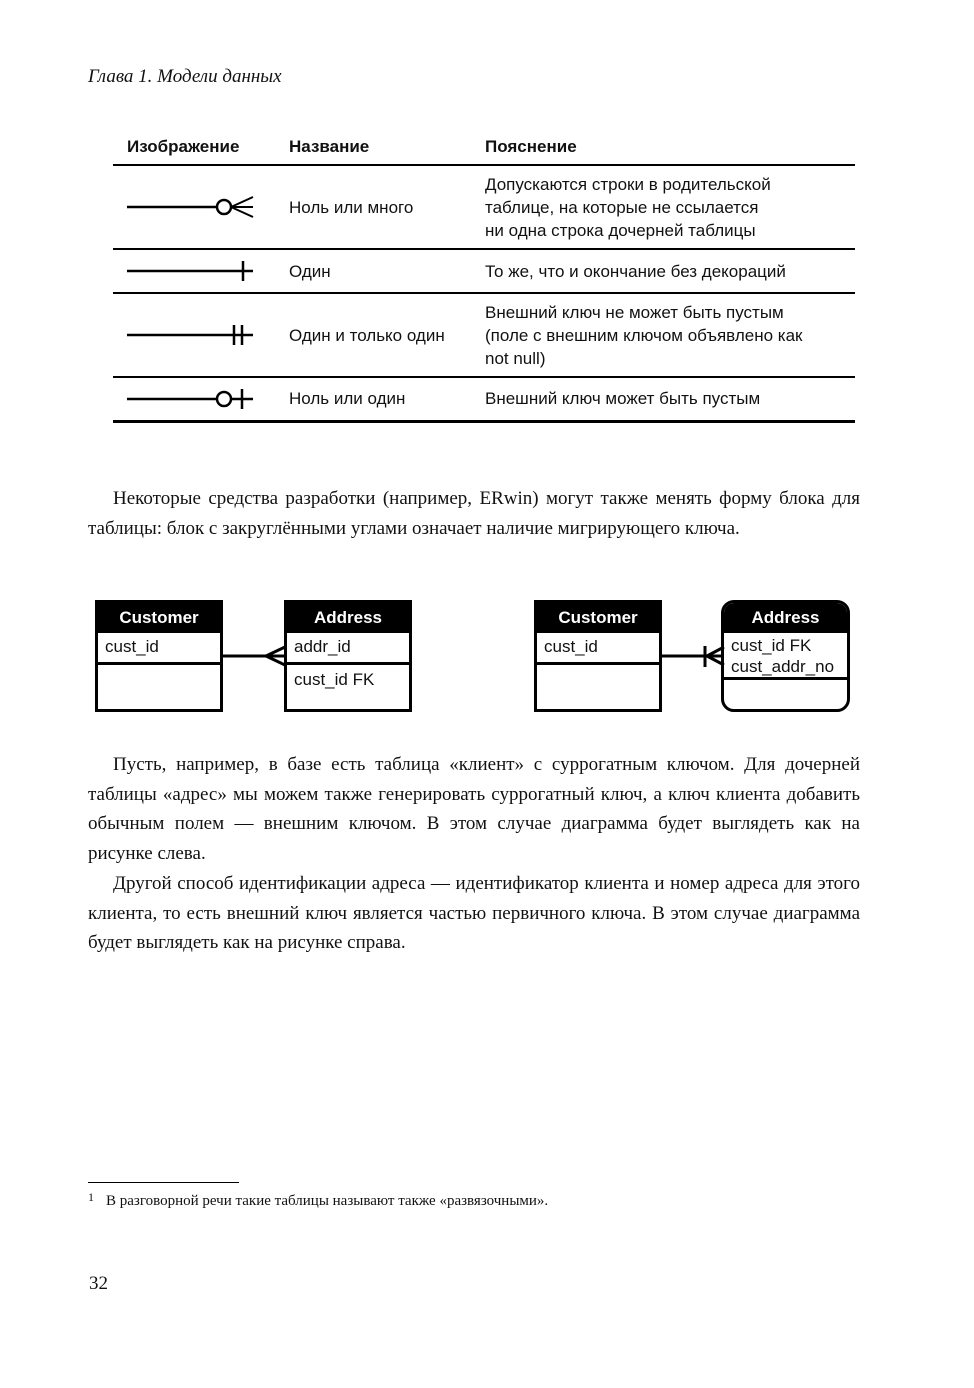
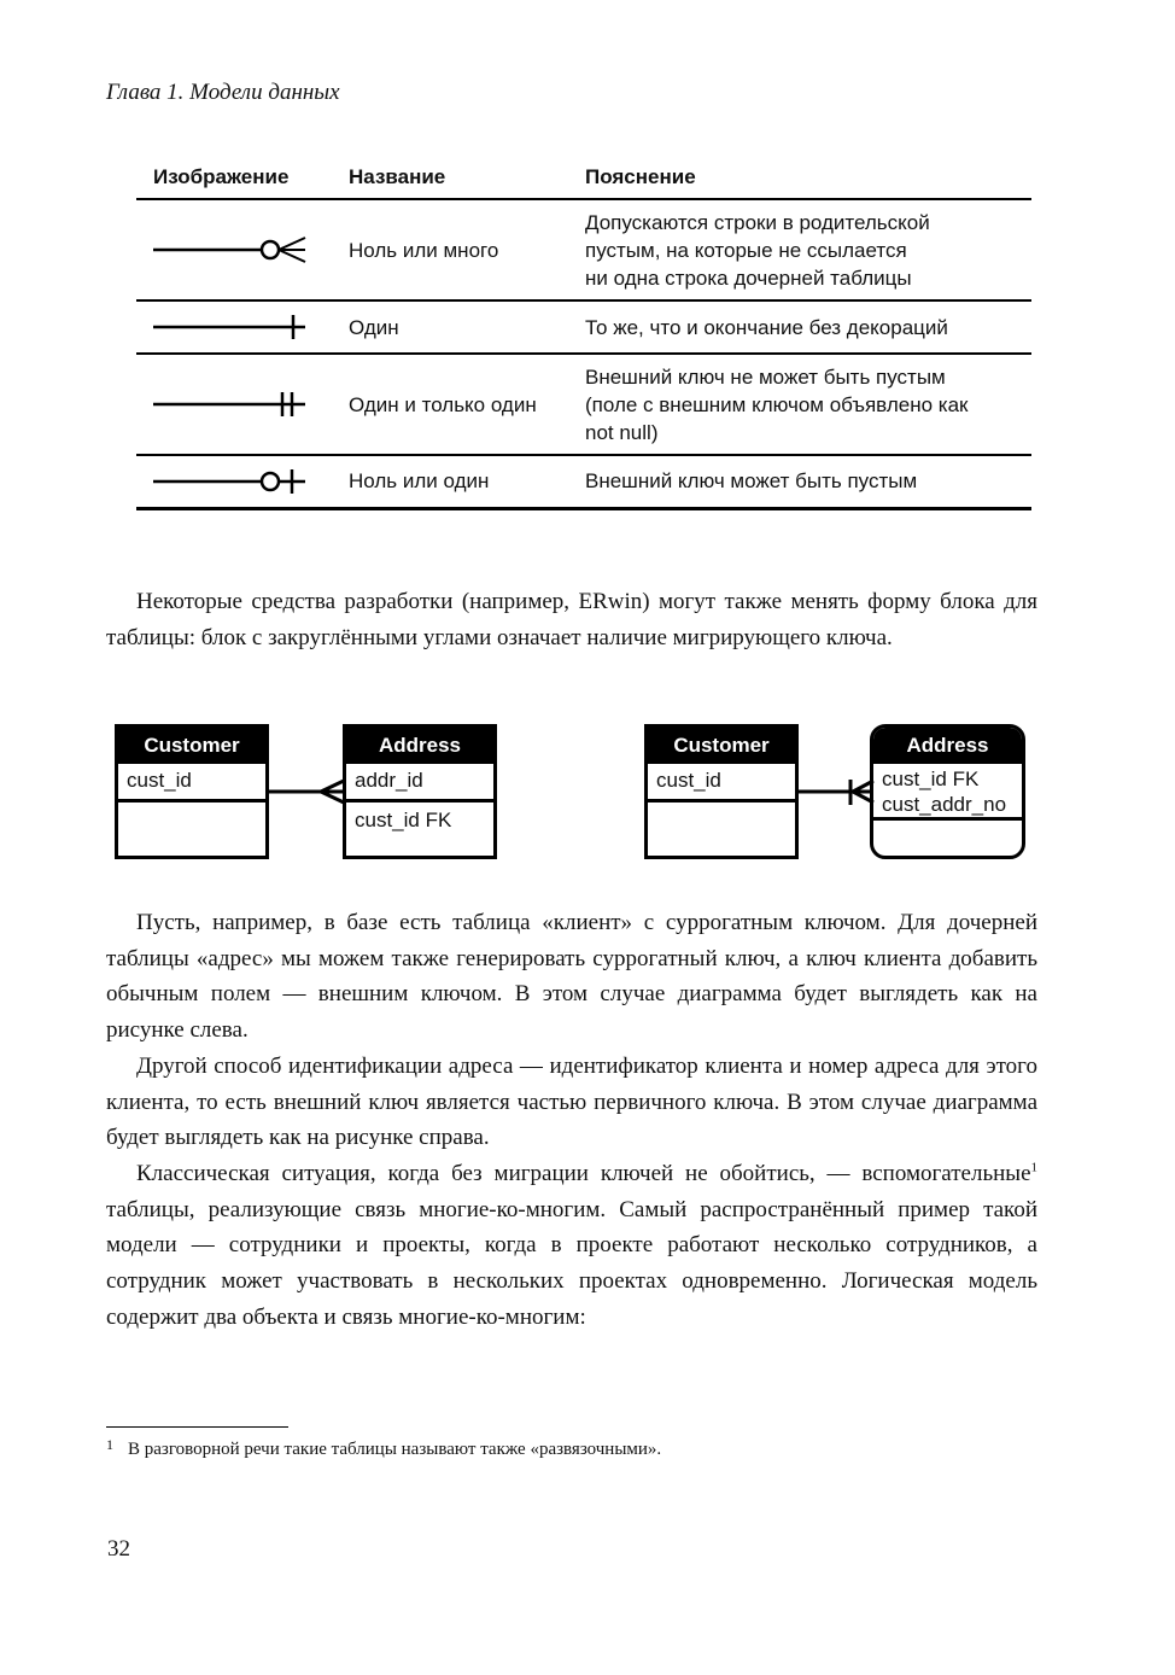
  Глава 1. Модели данных
  Изображение	Название	Пояснение
- 	Ноль или много	Допускаются строки в родительской таблице, на которые не ссылается ни одна строка дочерней таблицы
+ 	Ноль или много	Допускаются строки в родительской пустым, на которые не ссылается ни одна строка дочерней таблицы
  	Один	То же, что и окончание без декораций
  	Один и только один	Внешний ключ не может быть пустым (поле с внешним ключом объявлено как not null)
  	Ноль или один	Внешний ключ может быть пустым
  Некоторые средства разработки (например, ERwin) могут также менять форму блока для таблицы: блок с закруглёнными углами означает наличие мигрирующего ключа.
  Customer
  cust_id
  Address
  addr_id
  cust_id FK
  Customer
  cust_id
  Address
  cust_id FK
  cust_addr_no
  Пусть, например, в базе есть таблица «клиент» с суррогатным ключом. Для дочерней таблицы «адрес» мы можем также генерировать суррогатный ключ, а ключ клиента добавить обычным полем — внешним ключом. В этом случае диаграмма будет выглядеть как на рисунке слева.
  Другой способ идентификации адреса — идентификатор клиента и номер адреса для этого клиента, то есть внешний ключ является частью первичного ключа. В этом случае диаграмма будет выглядеть как на рисунке справа.
+ Классическая ситуация, когда без миграции ключей не обойтись, — вспомогательные1 таблицы, реализующие связь многие-ко-многим. Самый распространённый пример такой модели — сотрудники и проекты, когда в проекте работают несколько сотрудников, а сотрудник может участвовать в нескольких проектах одновременно. Логическая модель содержит два объекта и связь многие-ко-многим:
  1 В разговорной речи такие таблицы называют также «развязочными».
  32
